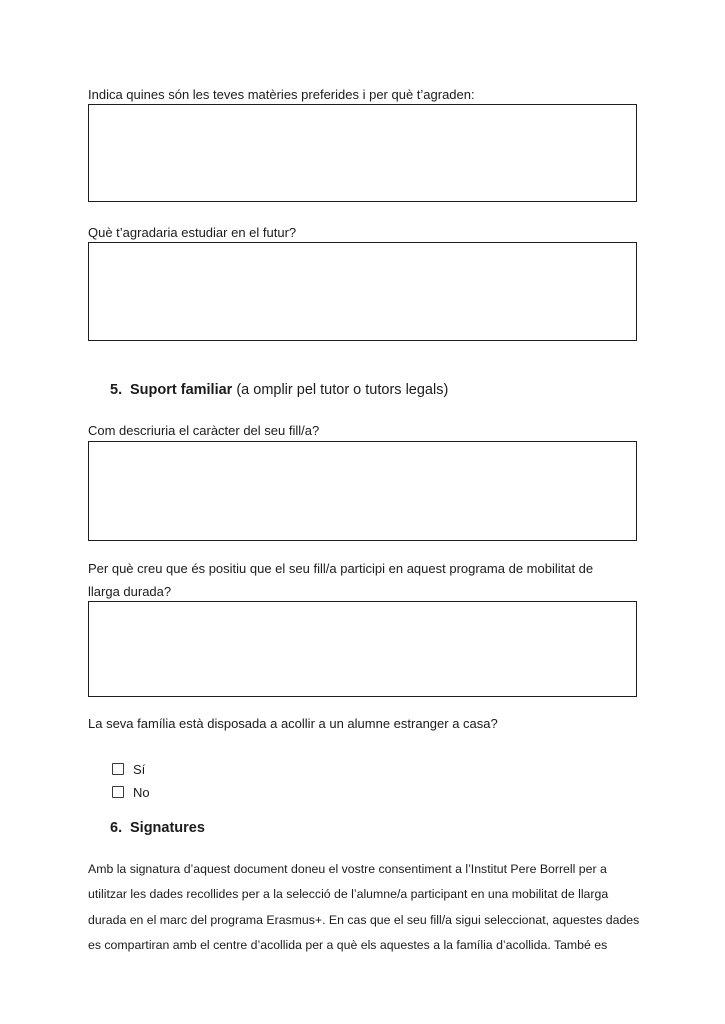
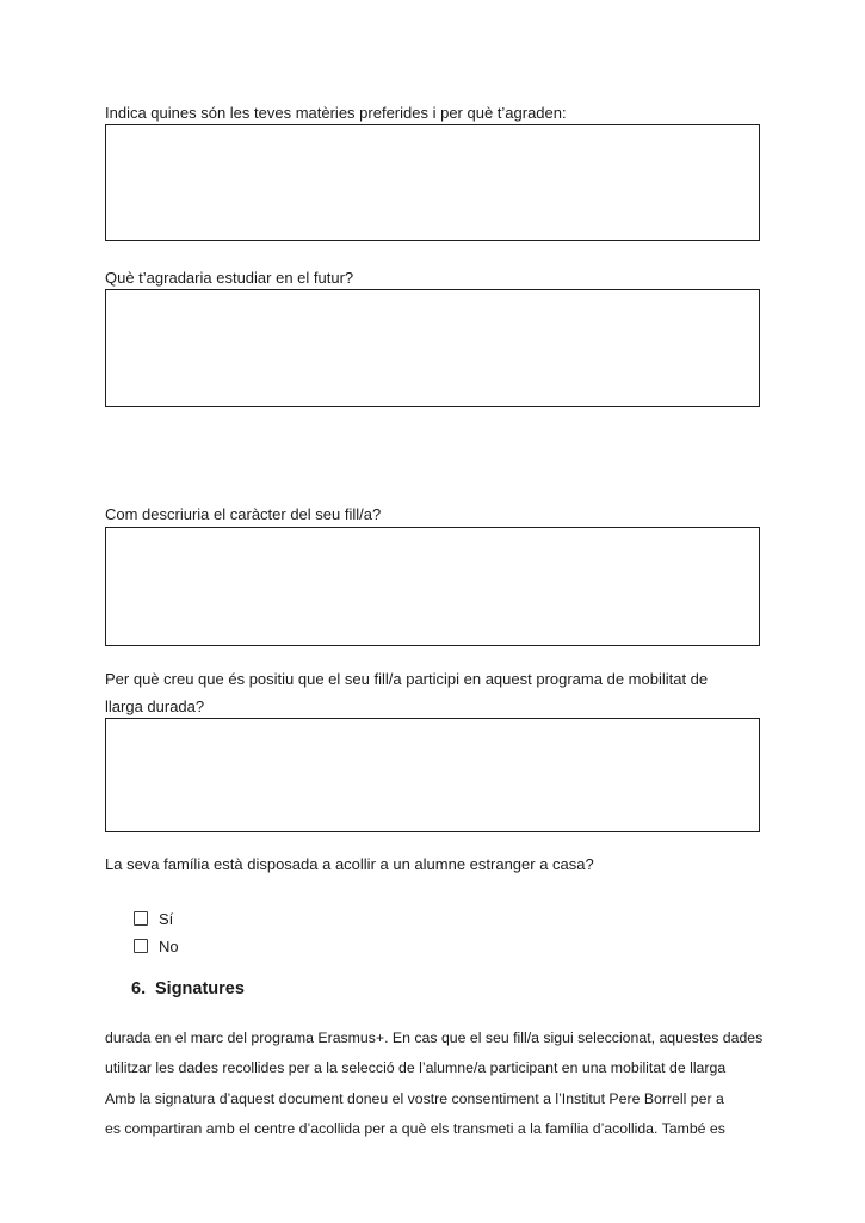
  Indica quines són les teves matèries preferides i per què t’agraden:
  Què t’agradaria estudiar en el futur?
- 5. Suport familiar (a omplir pel tutor o tutors legals)
  Com descriuria el caràcter del seu fill/a?
  Per què creu que és positiu que el seu fill/a participi en aquest programa de mobilitat de
  llarga durada?
  La seva família està disposada a acollir a un alumne estranger a casa?
  Sí
  No
  6. Signatures
- Amb la signatura d’aquest document doneu el vostre consentiment a l’Institut Pere Borrell per a
+ durada en el marc del programa Erasmus+. En cas que el seu fill/a sigui seleccionat, aquestes dades
  utilitzar les dades recollides per a la selecció de l’alumne/a participant en una mobilitat de llarga
- durada en el marc del programa Erasmus+. En cas que el seu fill/a sigui seleccionat, aquestes dades
+ Amb la signatura d’aquest document doneu el vostre consentiment a l’Institut Pere Borrell per a
- es compartiran amb el centre d’acollida per a què els aquestes a la família d’acollida. També es
+ es compartiran amb el centre d’acollida per a què els transmeti a la família d’acollida. També es
